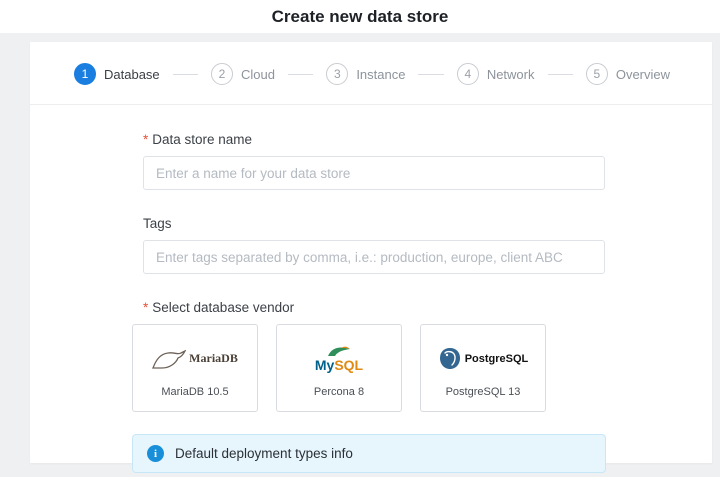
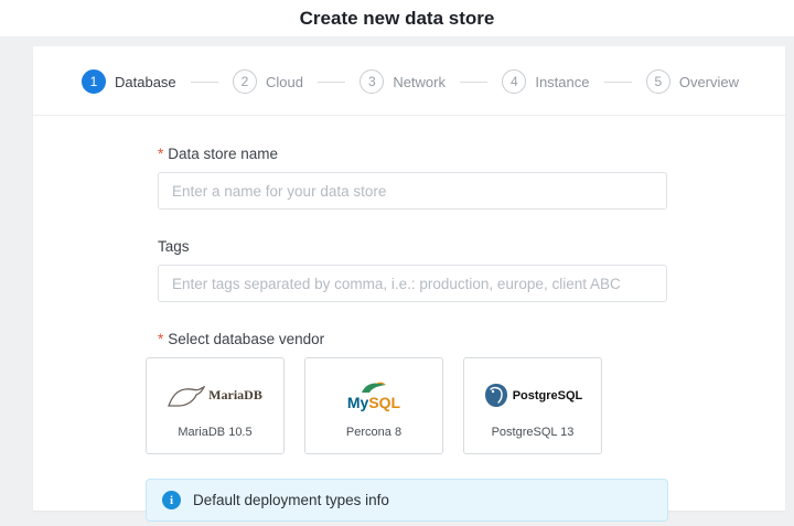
  Create new data store
  1
  Database
  2
  Cloud
  3
- Instance
+ Network
  4
- Network
+ Instance
  5
  Overview
  * Data store name
  Enter a name for your data store
  Tags
  Enter tags separated by comma, i.e.: production, europe, client ABC
  * Select database vendor
  MariaDB
  MariaDB 10.5
  MySQL
  Percona 8
  PostgreSQL
  PostgreSQL 13
  i
  Default deployment types info
